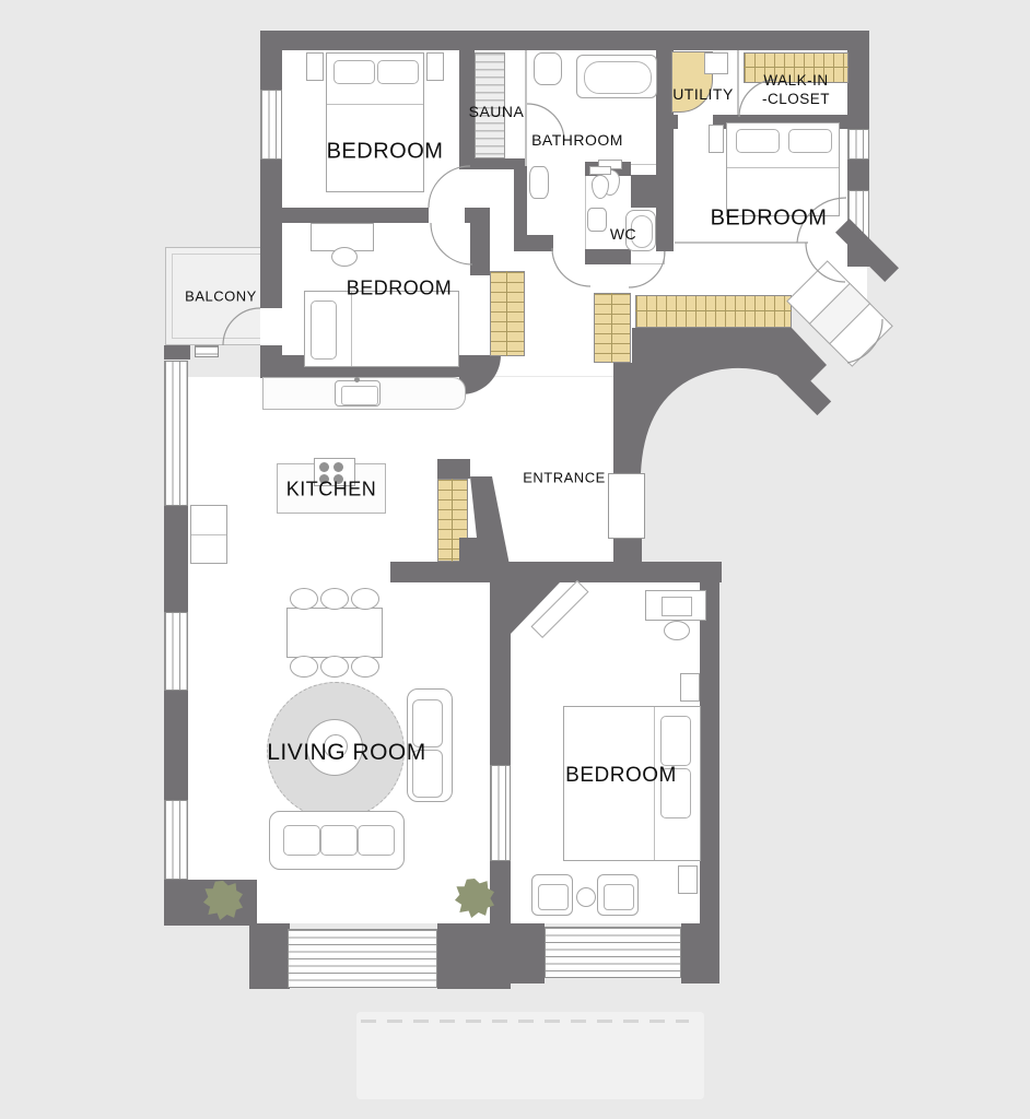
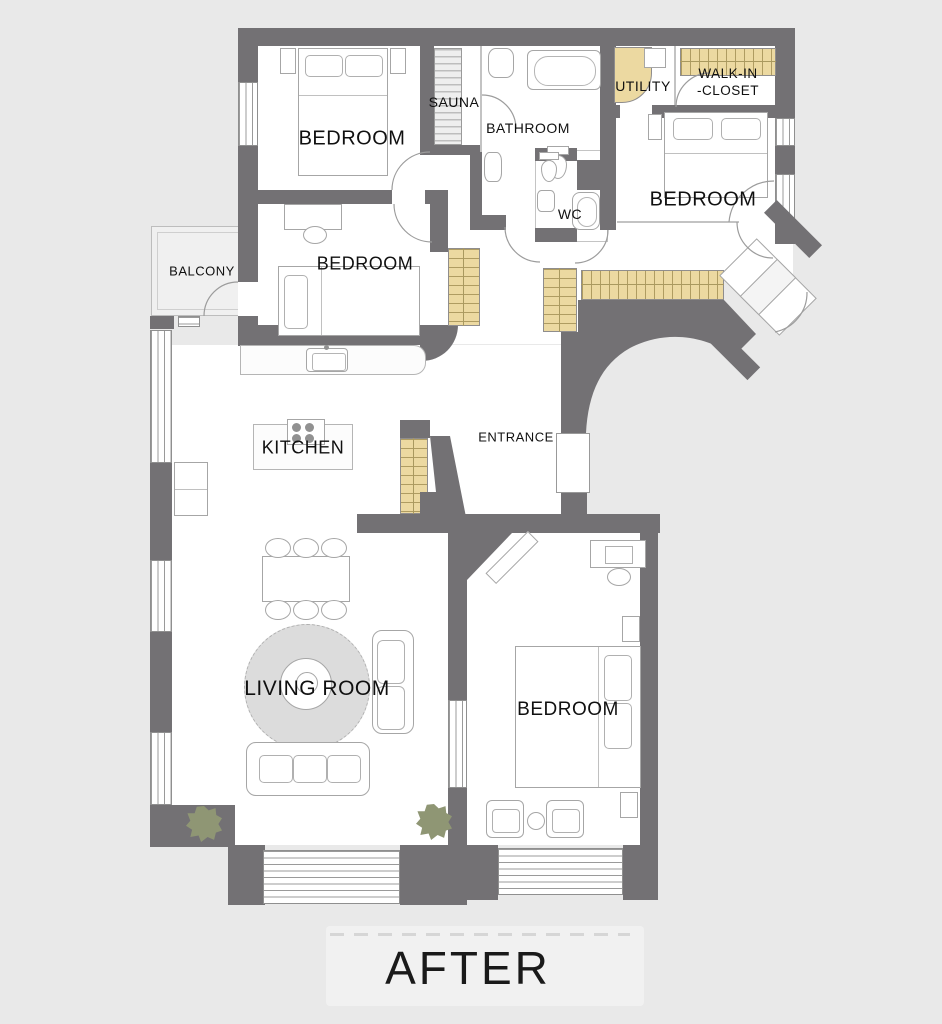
  BEDROOM
  SAUNA
  BATHROOM
  UTILITY
  WALK-IN
  -CLOSET
  BEDROOM
  WC
  BALCONY
  BEDROOM
  KITCHEN
  ENTRANCE
  LIVING ROOM
  BEDROOM
+ AFTER
